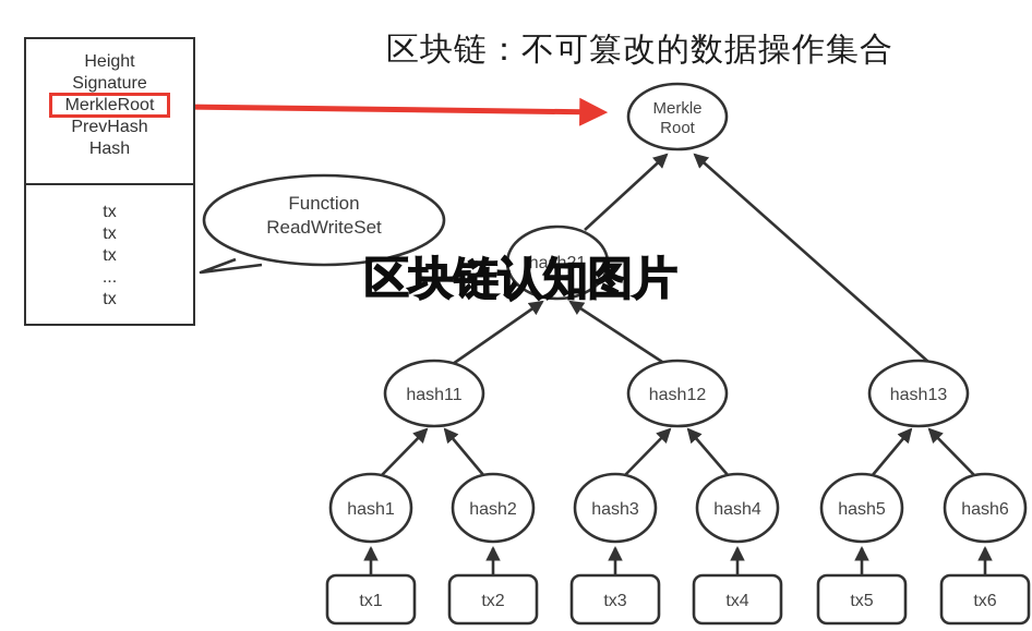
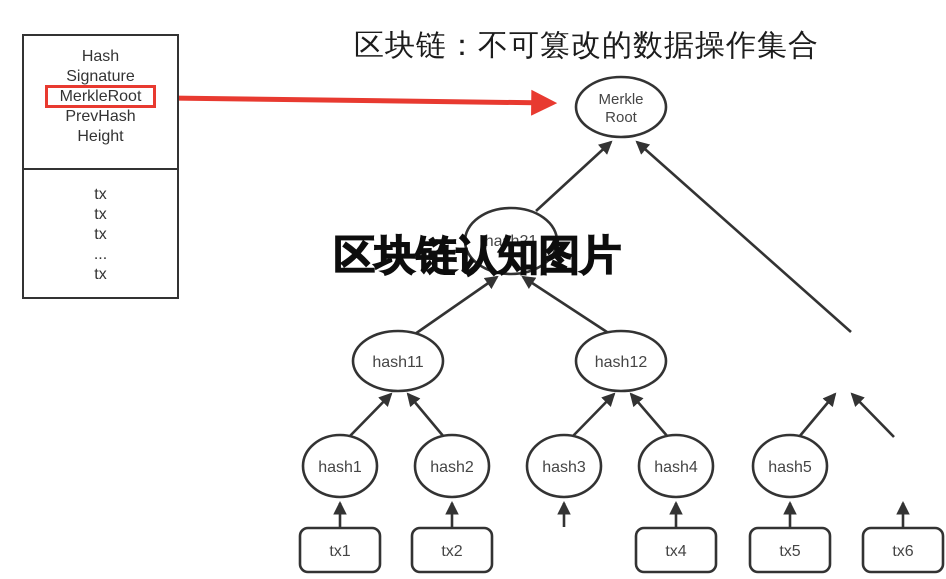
  hash21
  Merkle
  Root
  hash11
  hash12
- hash13
  hash1
  hash2
  hash3
  hash4
  hash5
- hash6
  tx1
  tx2
- tx3
  tx4
  tx5
  tx6
- Function
- ReadWriteSet
- Height
+ Hash
  Signature
  MerkleRoot
  PrevHash
- Hash
+ Height
  tx
  tx
  tx
  ...
  tx
  区块链：不可篡改的数据操作集合
  区块链认知图片
